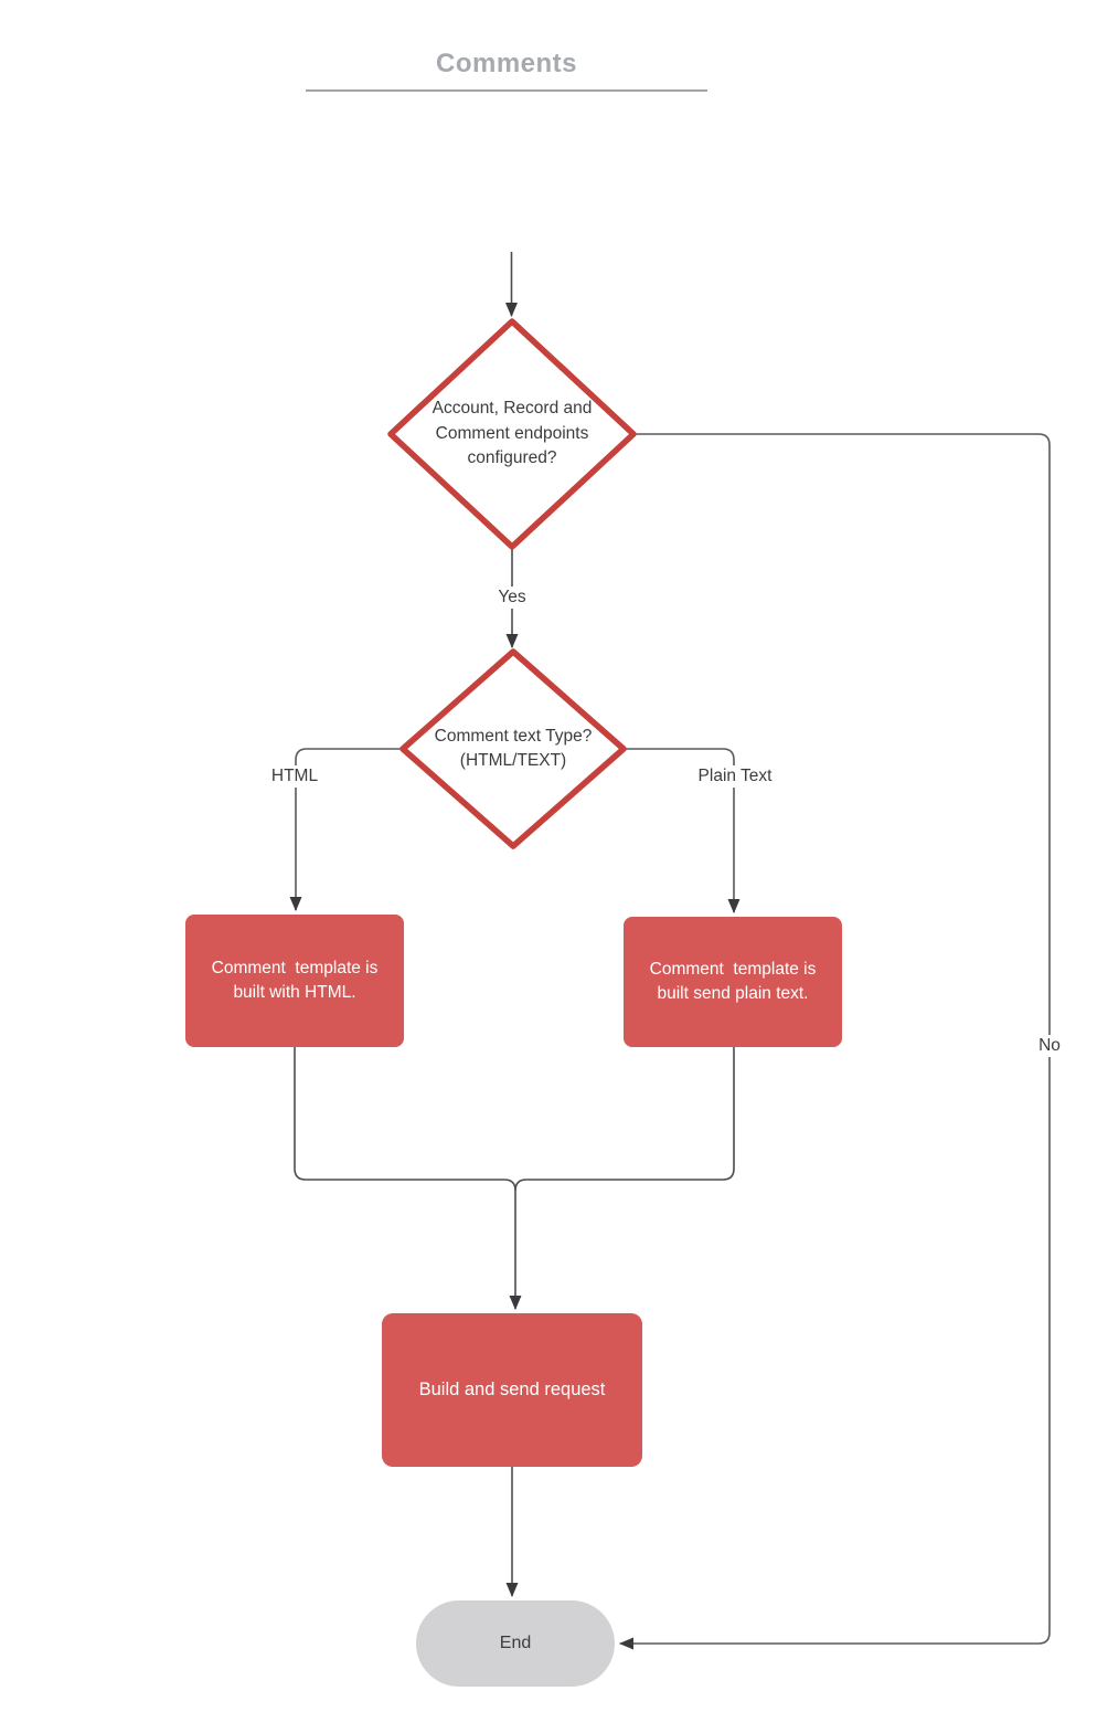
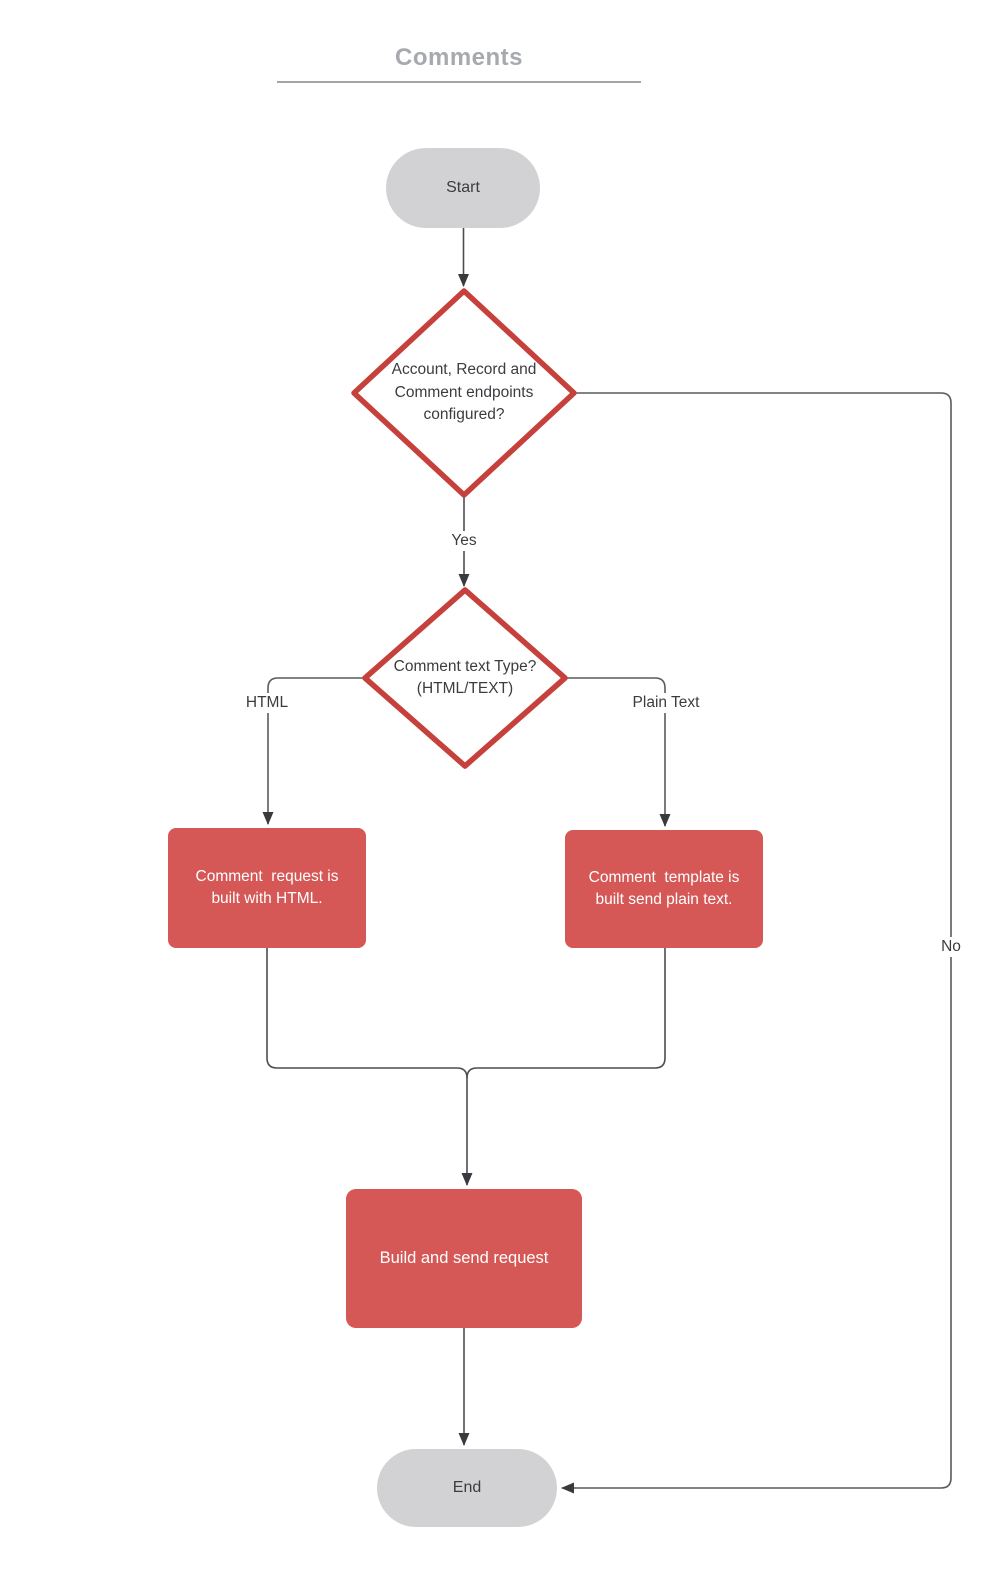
  Comments
+ Start
  End
  Account, Record and Comment endpoints configured?
  Comment text Type? (HTML/TEXT)
- Comment template is built with HTML.
+ Comment request is built with HTML.
  Comment template is built send plain text.
  Build and send request
  Yes
  No
  HTML
  Plain Text
